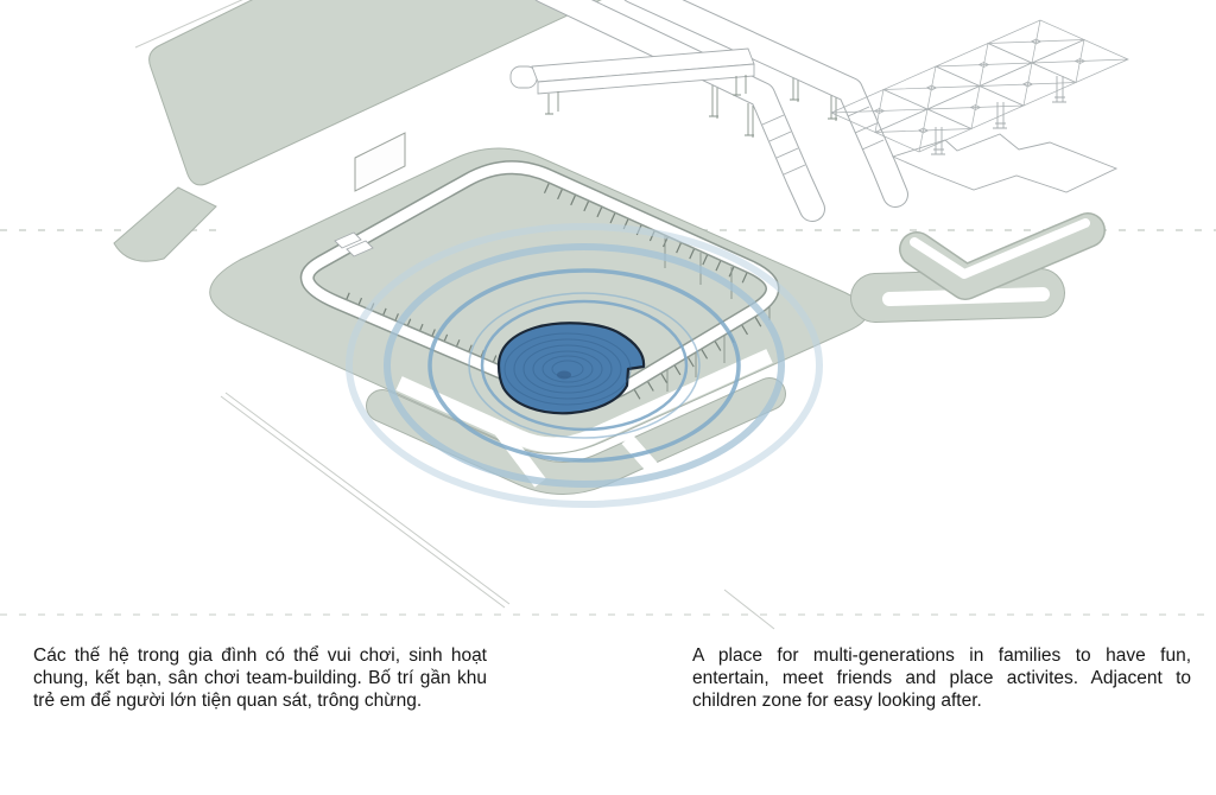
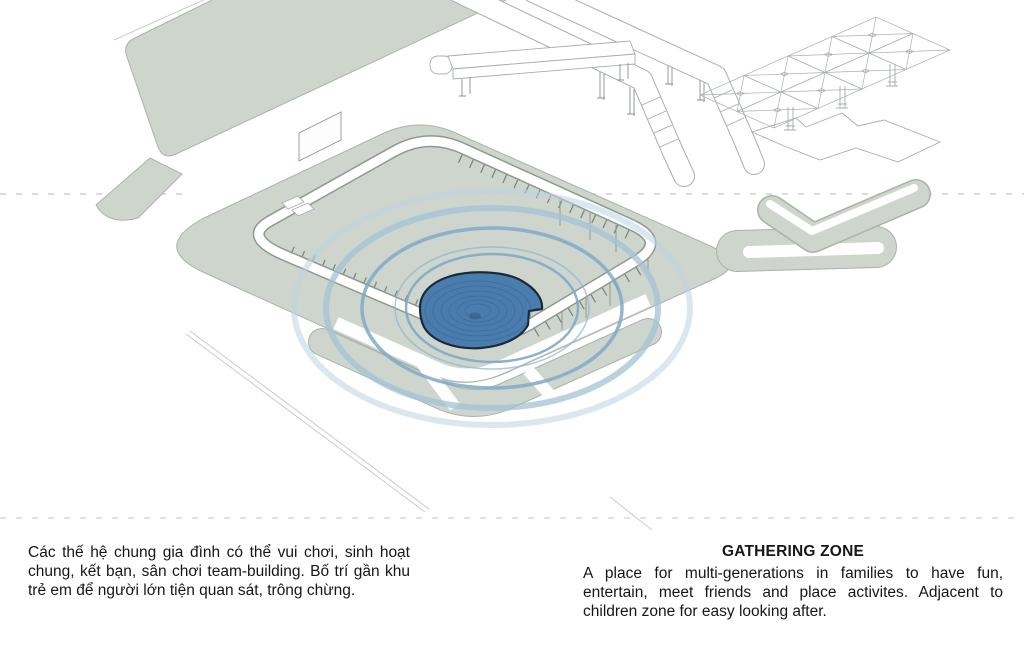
- Các thế hệ trong gia đình có thể vui chơi, sinh hoạt chung, kết bạn, sân chơi team-building. Bố trí gần khu trẻ em để người lớn tiện quan sát, trông chừng.
+ Các thế hệ chung gia đình có thể vui chơi, sinh hoạt chung, kết bạn, sân chơi team-building. Bố trí gần khu trẻ em để người lớn tiện quan sát, trông chừng.
+ GATHERING ZONE
  A place for multi-generations in families to have fun, entertain, meet friends and place activites. Adjacent to children zone for easy looking after.
